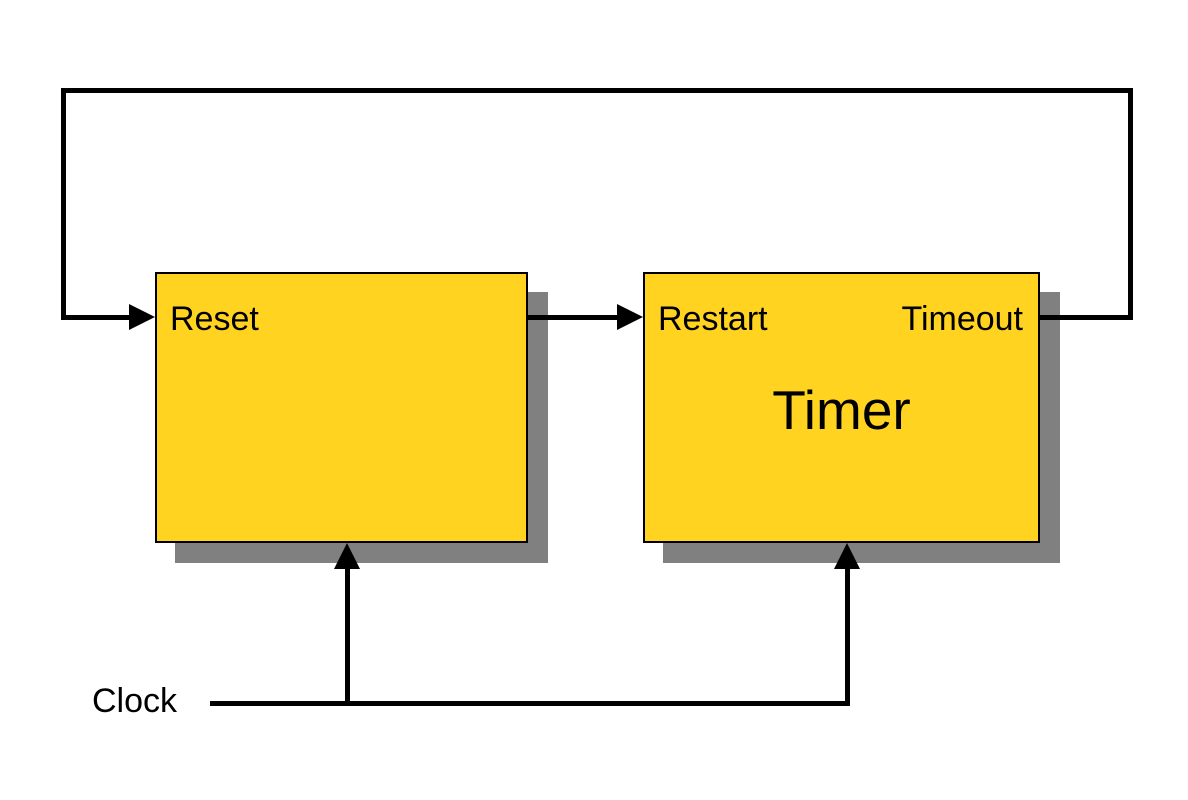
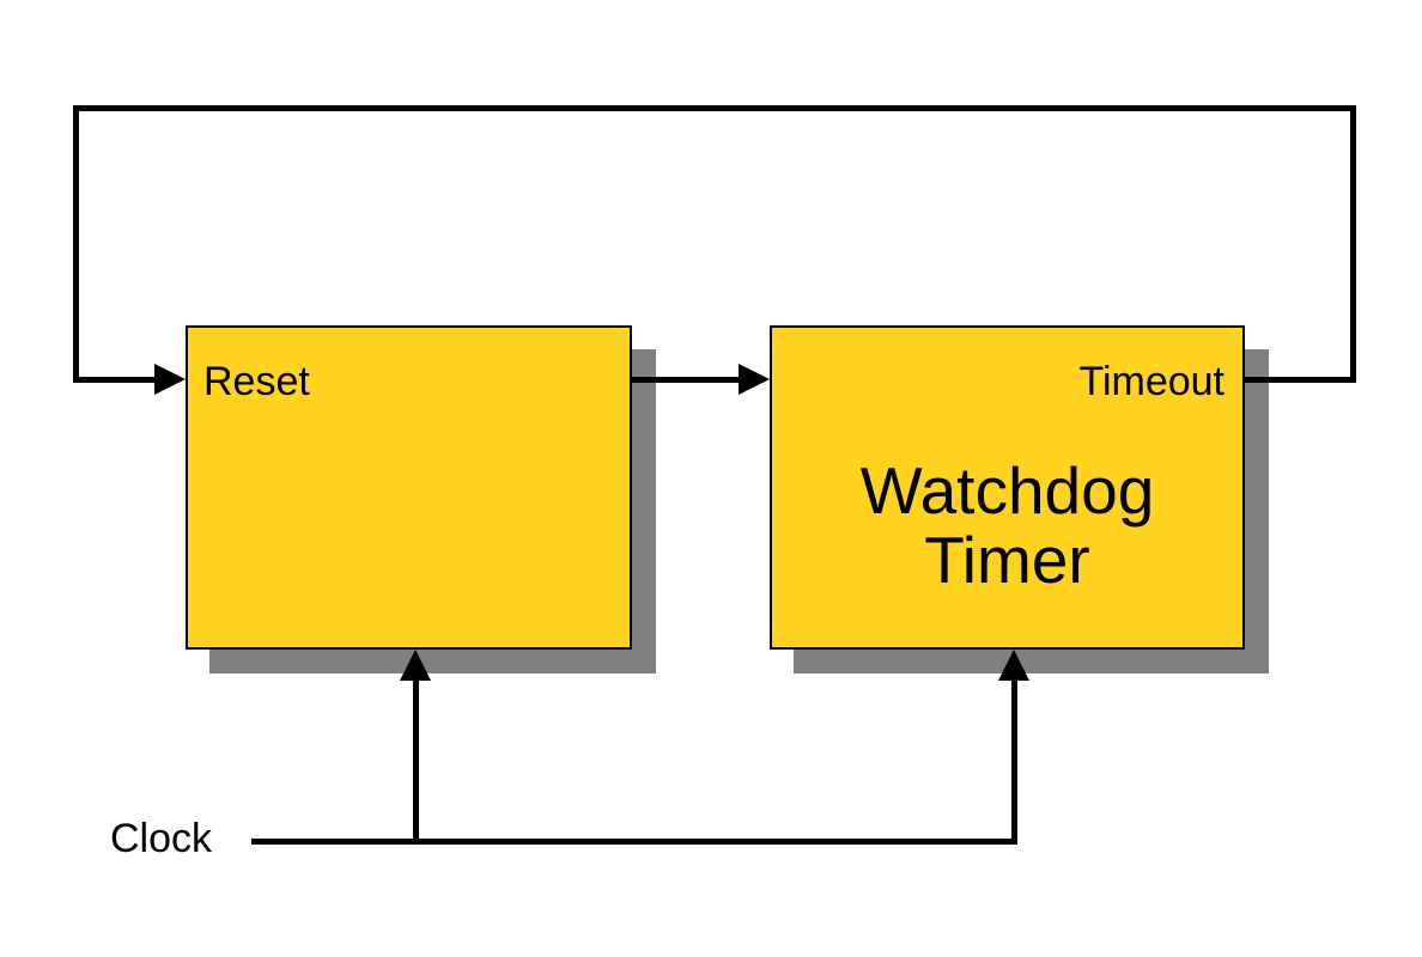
  Reset
- Restart
  Timeout
+ Watchdog
  Timer
  Clock
